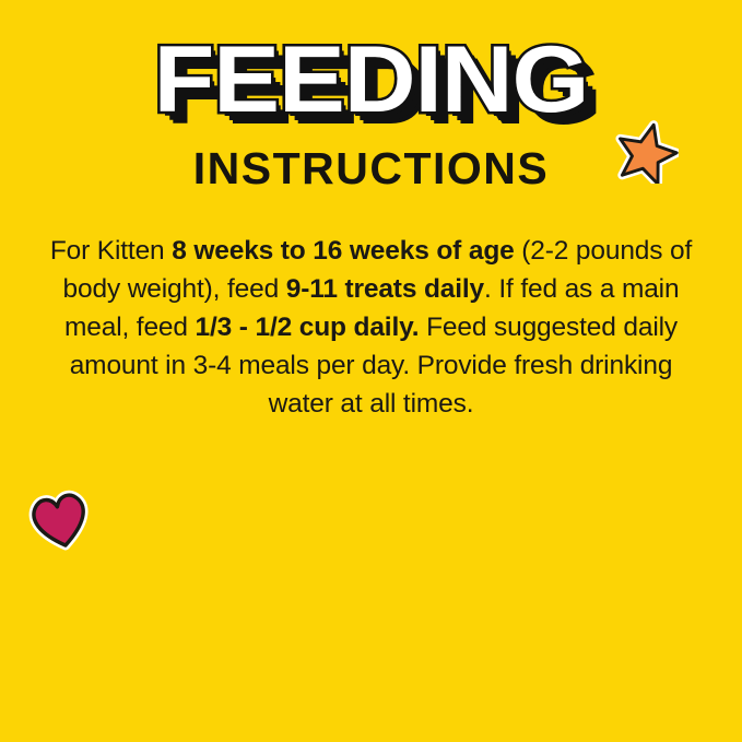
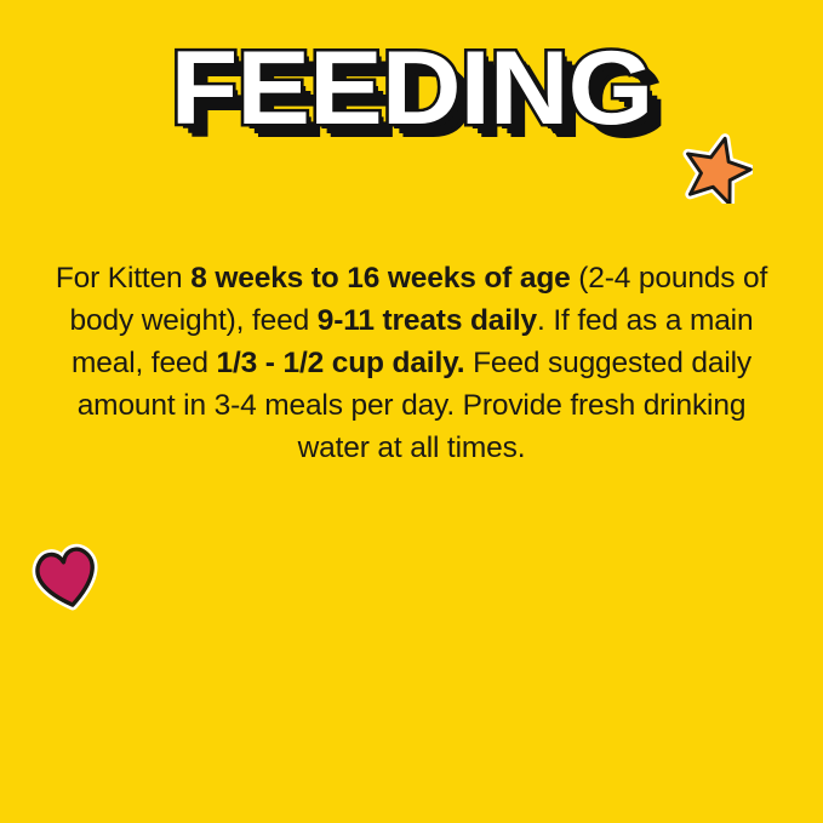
  FEEDING
- INSTRUCTIONS
- For Kitten 8 weeks to 16 weeks of age (2-2 pounds of body weight), feed 9-11 treats daily. If fed as a main meal, feed 1/3 - 1/2 cup daily. Feed suggested daily amount in 3-4 meals per day. Provide fresh drinking water at all times.
+ For Kitten 8 weeks to 16 weeks of age (2-4 pounds of body weight), feed 9-11 treats daily. If fed as a main meal, feed 1/3 - 1/2 cup daily. Feed suggested daily amount in 3-4 meals per day. Provide fresh drinking water at all times.
